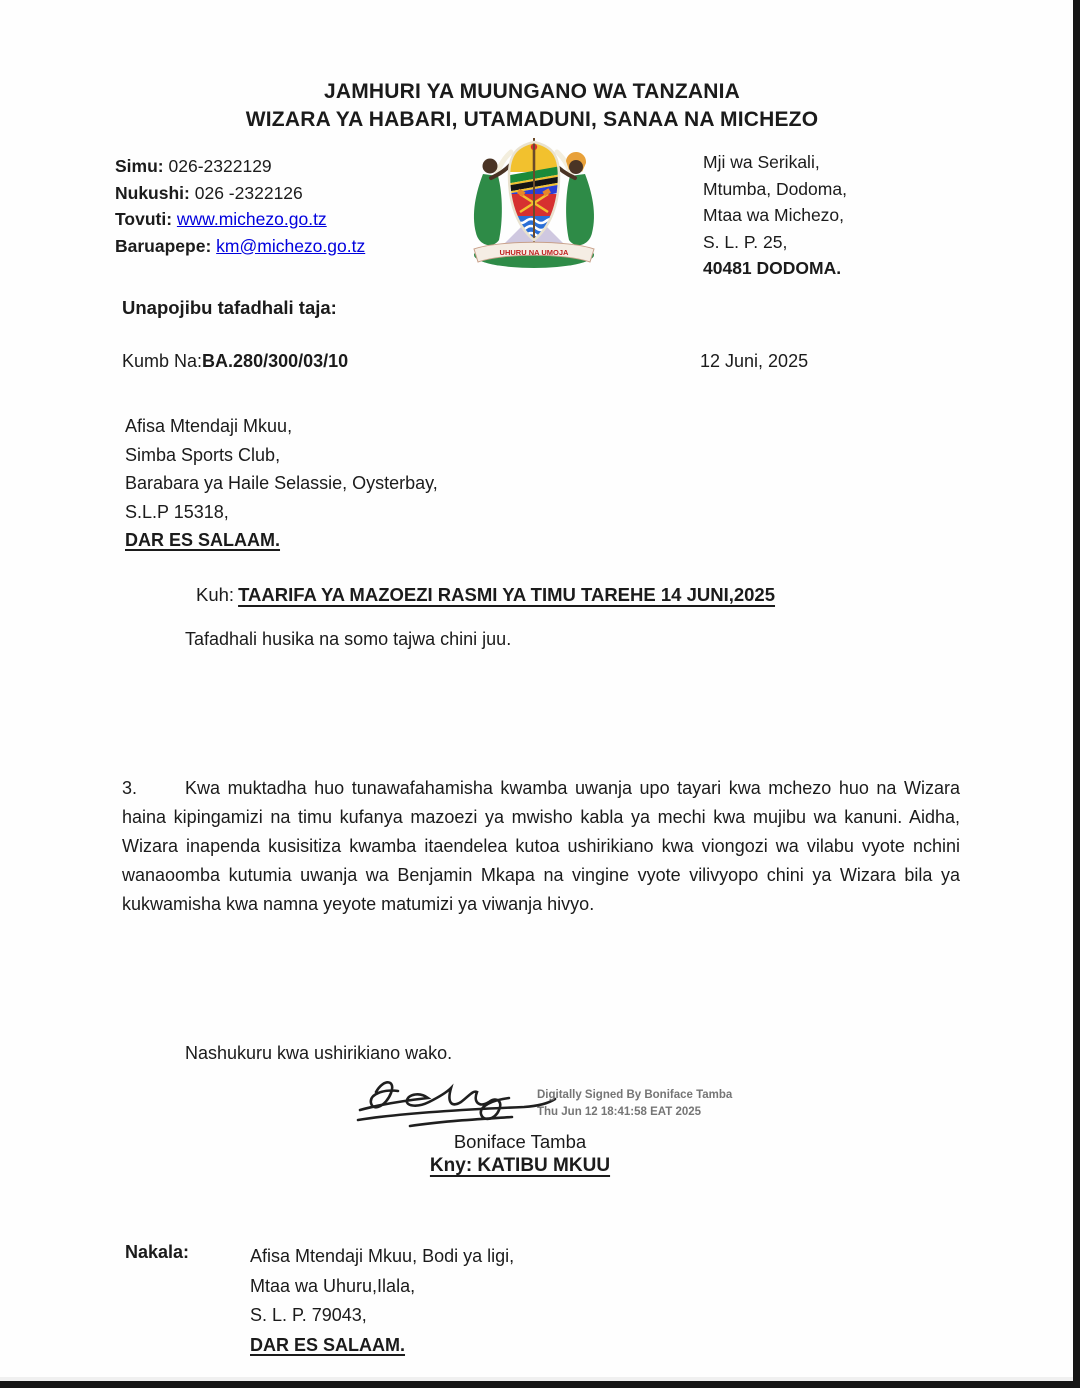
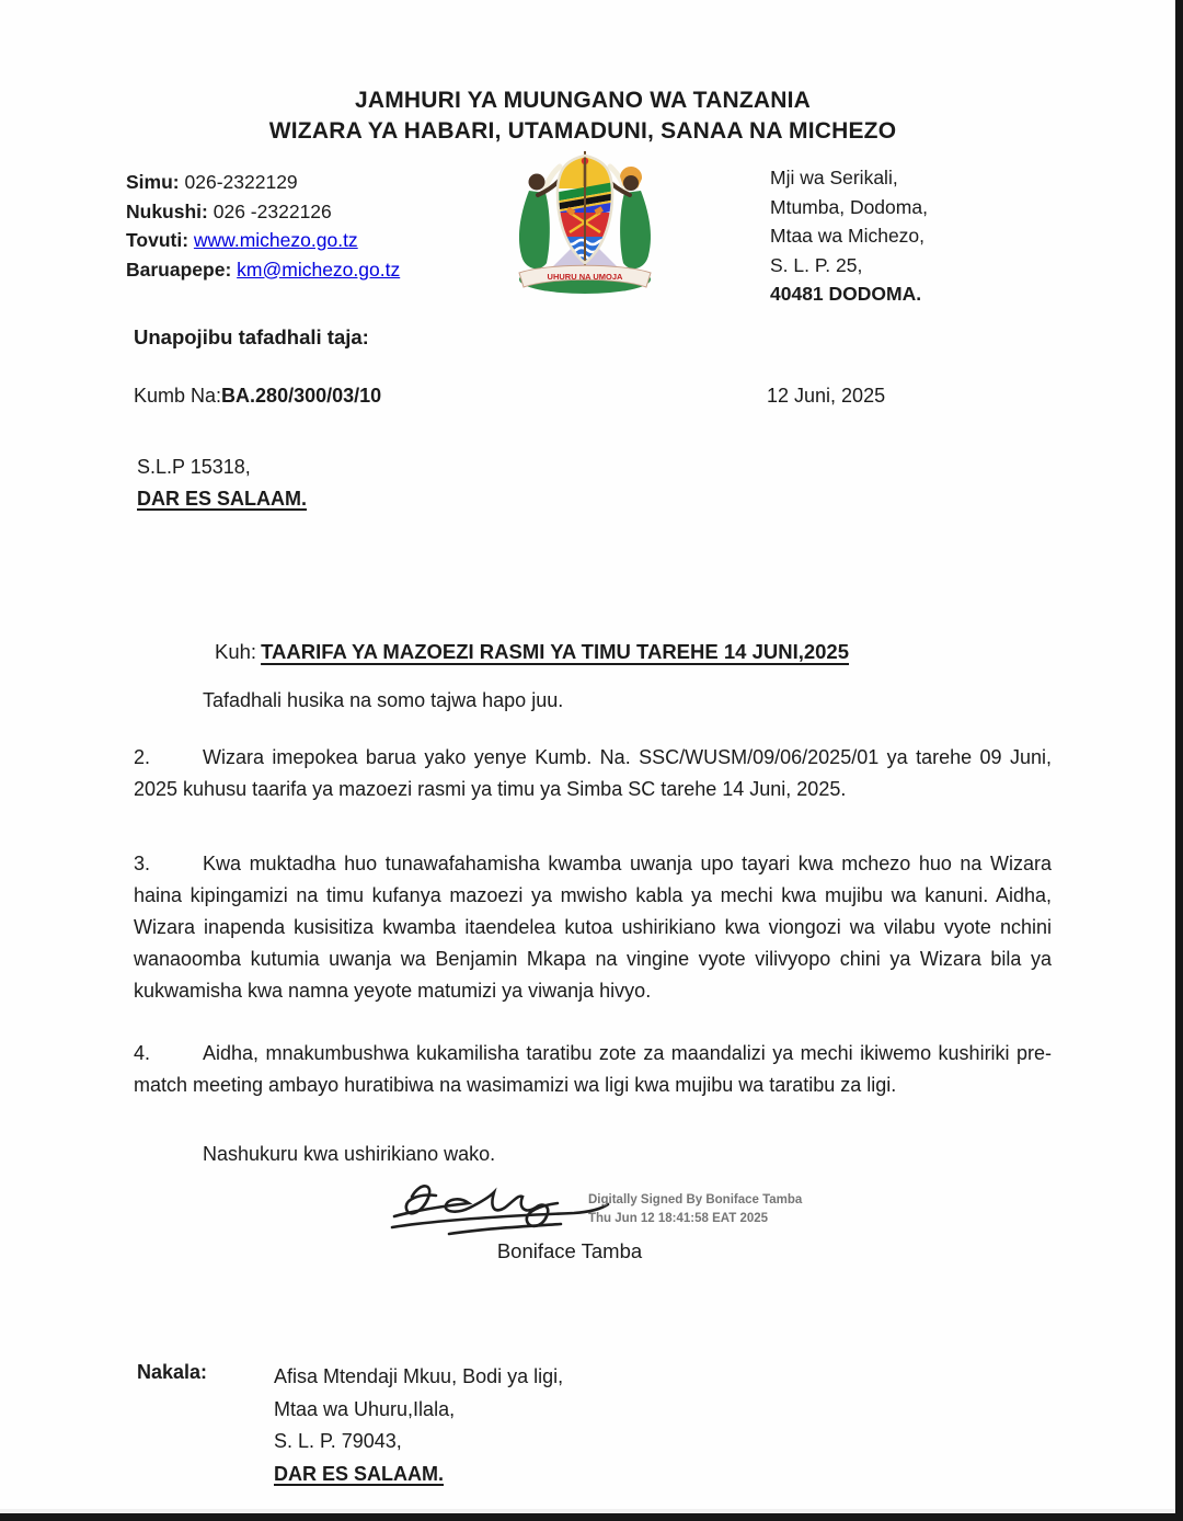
  JAMHURI YA MUUNGANO WA TANZANIA
  WIZARA YA HABARI, UTAMADUNI, SANAA NA MICHEZO
  Simu: 026-2322129
  Nukushi: 026 -2322126
  Tovuti: www.michezo.go.tz
  Baruapepe: km@michezo.go.tz
  UHURU NA UMOJA
  Mji wa Serikali,
  Mtumba, Dodoma,
  Mtaa wa Michezo,
  S. L. P. 25,
  40481 DODOMA.
  Unapojibu tafadhali taja:
  Kumb Na:BA.280/300/03/10
  12 Juni, 2025
- Afisa Mtendaji Mkuu,
- Simba Sports Club,
- Barabara ya Haile Selassie, Oysterbay,
  S.L.P 15318,
  DAR ES SALAAM.
  Kuh: TAARIFA YA MAZOEZI RASMI YA TIMU TAREHE 14 JUNI,2025
- Tafadhali husika na somo tajwa chini juu.
+ Tafadhali husika na somo tajwa hapo juu.
+ 2. Wizara imepokea barua yako yenye Kumb. Na. SSC/WUSM/09/06/2025/01 ya tarehe 09 Juni, 2025 kuhusu taarifa ya mazoezi rasmi ya timu ya Simba SC tarehe 14 Juni, 2025.
  3. Kwa muktadha huo tunawafahamisha kwamba uwanja upo tayari kwa mchezo huo na Wizara haina kipingamizi na timu kufanya mazoezi ya mwisho kabla ya mechi kwa mujibu wa kanuni. Aidha, Wizara inapenda kusisitiza kwamba itaendelea kutoa ushirikiano kwa viongozi wa vilabu vyote nchini wanaoomba kutumia uwanja wa Benjamin Mkapa na vingine vyote vilivyopo chini ya Wizara bila ya kukwamisha kwa namna yeyote matumizi ya viwanja hivyo.
+ 4. Aidha, mnakumbushwa kukamilisha taratibu zote za maandalizi ya mechi ikiwemo kushiriki pre-match meeting ambayo huratibiwa na wasimamizi wa ligi kwa mujibu wa taratibu za ligi.
  Nashukuru kwa ushirikiano wako.
  Digitally Signed By Boniface Tamba
  Thu Jun 12 18:41:58 EAT 2025
  Boniface Tamba
- Kny: KATIBU MKUU
  Nakala:
  Afisa Mtendaji Mkuu, Bodi ya ligi,
  Mtaa wa Uhuru,Ilala,
  S. L. P. 79043,
  DAR ES SALAAM.
